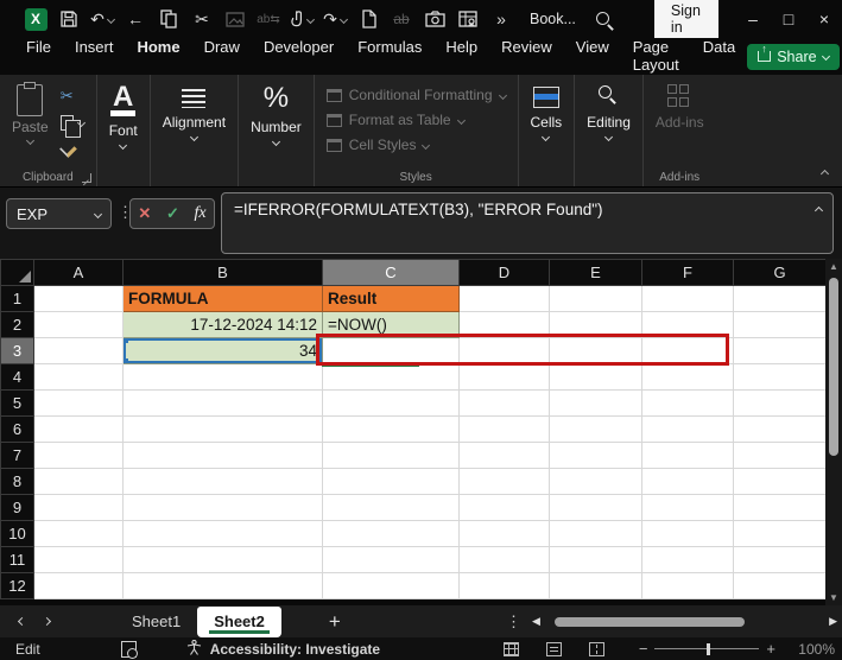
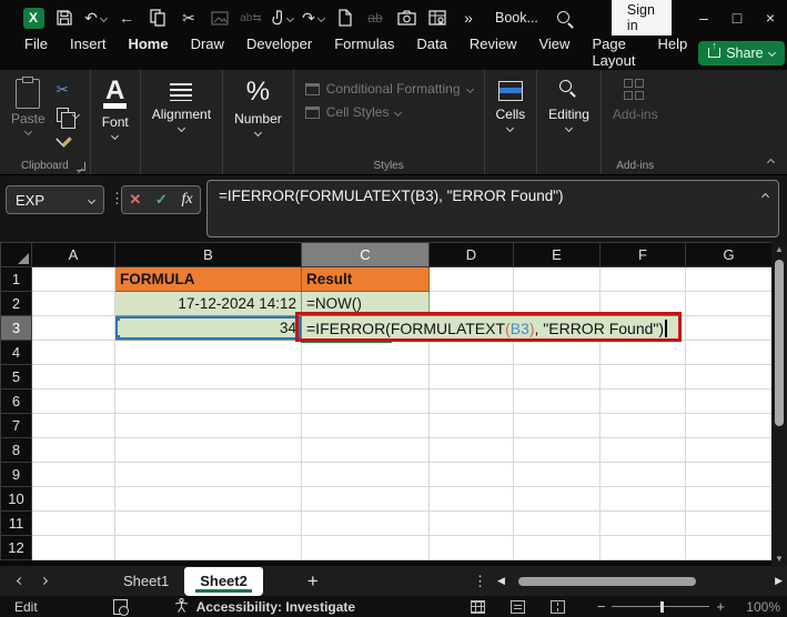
  X
  ↶
  ←
  ✂
  ab⇆
  ↷
  ab
  »
  Book...
  Sign in
  –
  □
  ×
  File
  Insert
  Home
  Draw
  Developer
  Formulas
- Help
+ Data
  Review
  View
  Page Layout
- Data
+ Help
  Share
  Paste
  ✂
  Clipboard
  A
  Font
  Alignment
  %
  Number
  Conditional Formatting
- Format as Table
  Cell Styles
  Styles
  Cells
  Editing
  Add-ins
  Add-ins
  EXP
  ⋮
  ✕
  ✓
  fx
  =IFERROR(FORMULATEXT(B3), "ERROR Found")
  	A	B	C	D	E	F	G
  1		FORMULA	Result
  2		17-12-2024 14:12	=NOW()
  3		34
  4
  5
  6
  7
  8
  9
  10
  11
  12
+ =IFERROR(FORMULATEXT
+ (
+ B3
+ )
+ , "ERROR Found")
  ▲
  ▼
  Sheet1
  Sheet2
  +
  ⋮
  ◀
  ▶
  Edit
  Accessibility: Investigate
  −
  +
  100%
